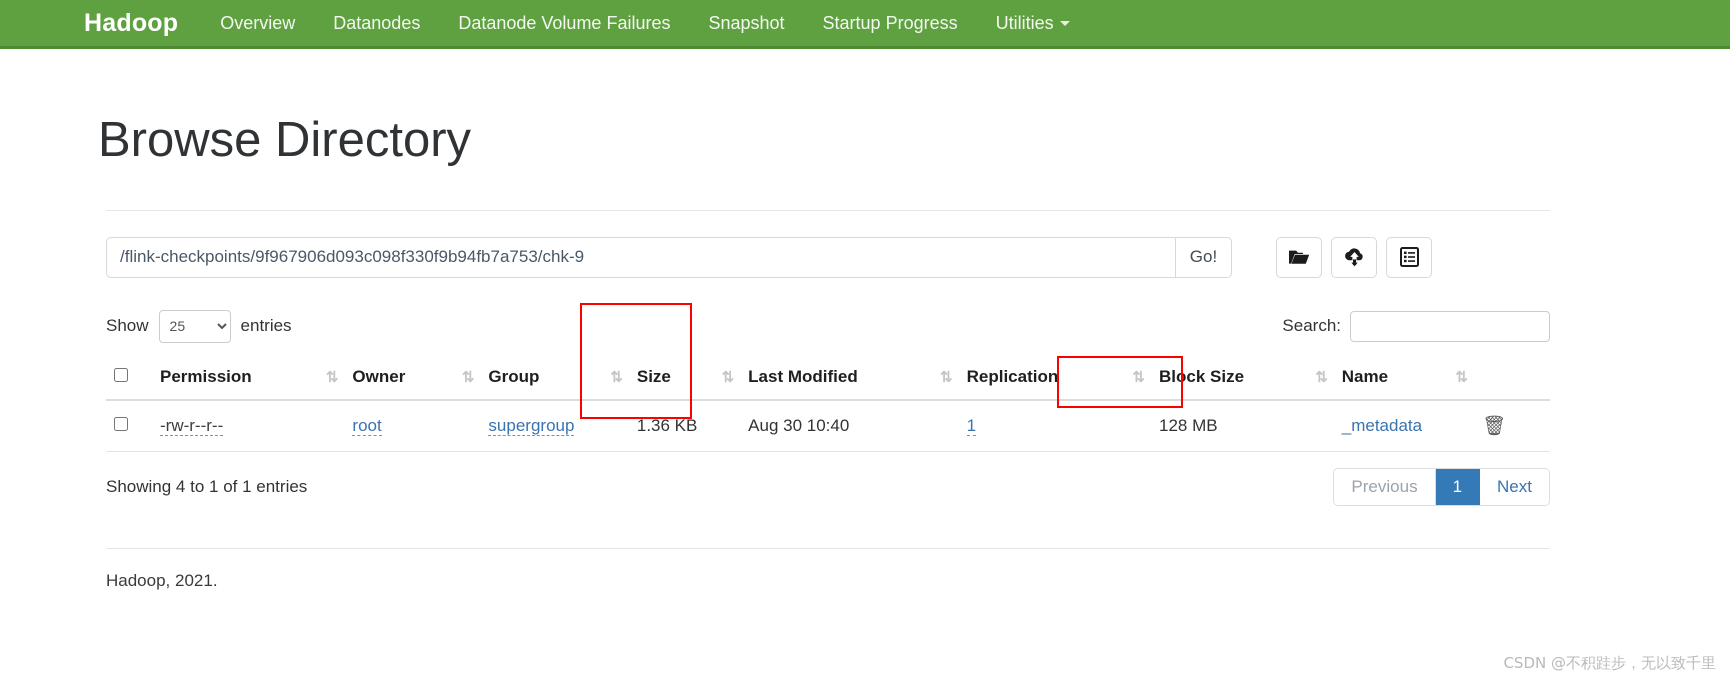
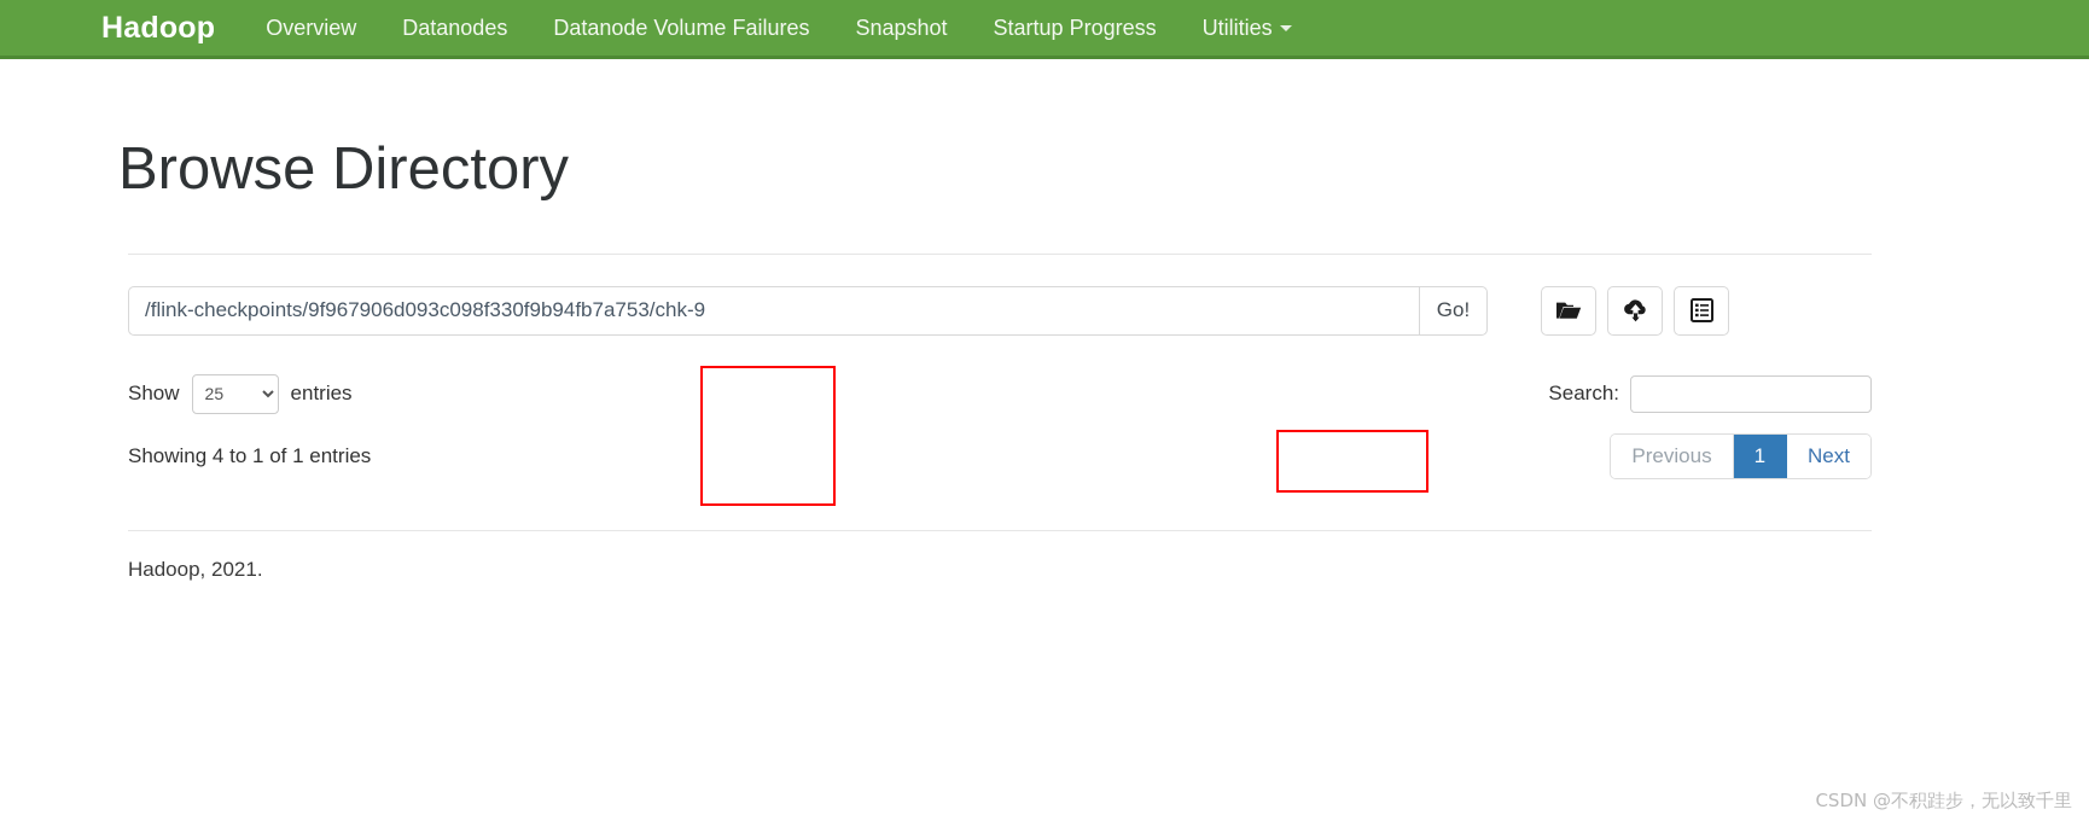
  Hadoop
  Overview
  Datanodes
  Datanode Volume Failures
  Snapshot
  Startup Progress
  Utilities
  Browse Directory
  /flink-checkpoints/9f967906d093c098f330f9b94fb7a753/chk-9
  Go!
  Show
  25
  entries
  Search:
- 	Permission ⇅	Owner ⇅	Group ⇅	Size ⇅	Last Modified ⇅	Replication ⇅	Block Size ⇅	Name ⇅
- 	-rw-r--r--	root	supergroup	1.36 KB	Aug 30 10:40	1	128 MB	_metadata	🗑
  Showing 4 to 1 of 1 entries
  Previous
  1
  Next
  Hadoop, 2021.
  CSDN @不积跬步，无以致千里
